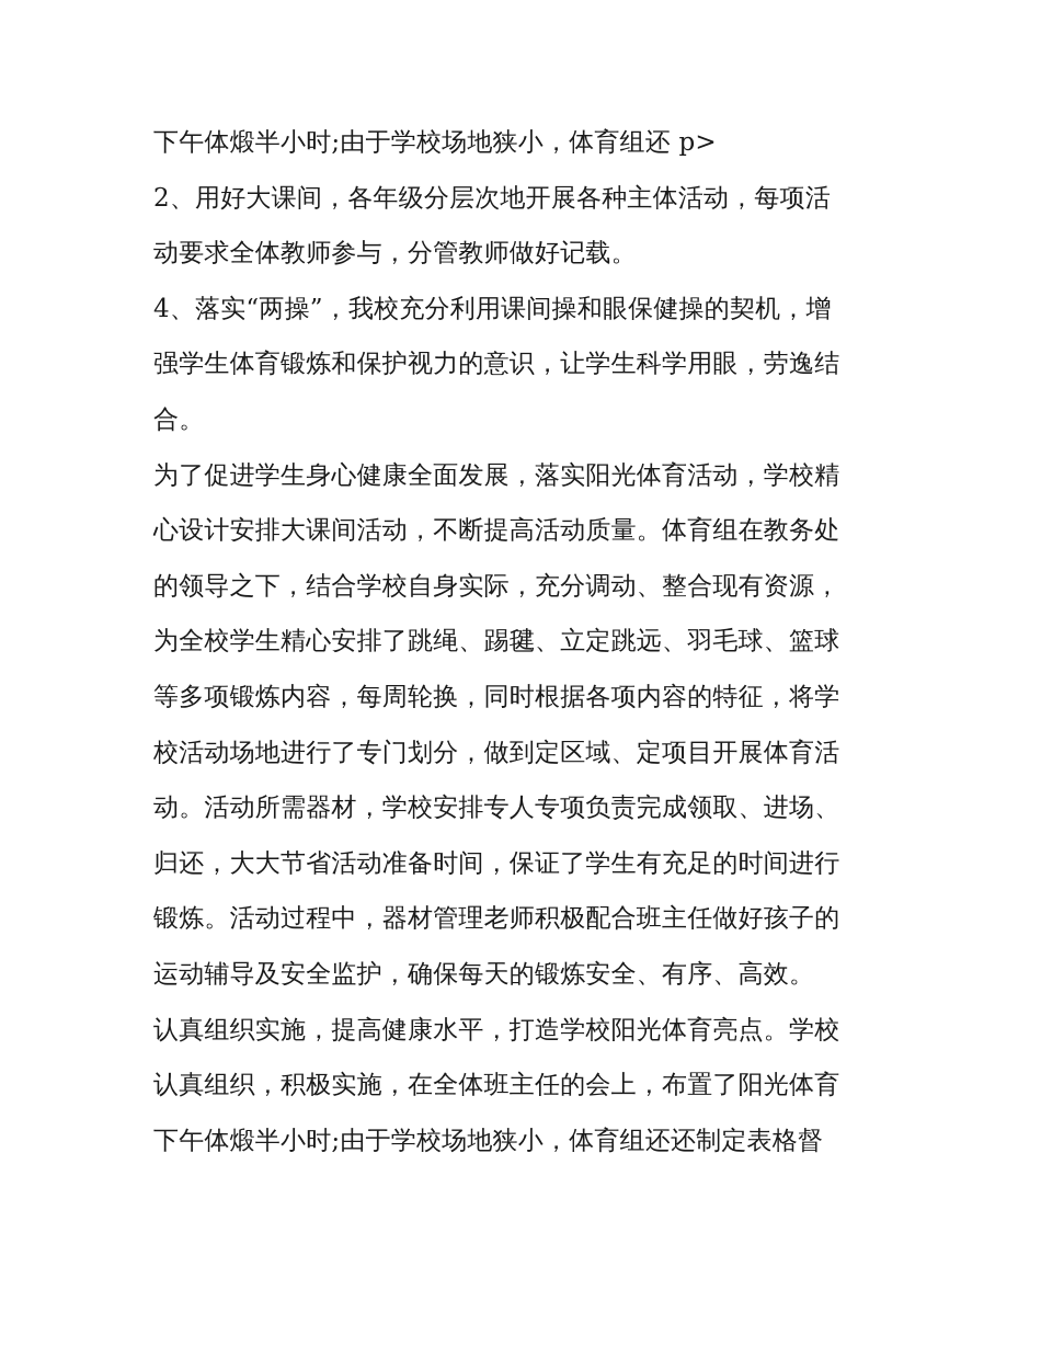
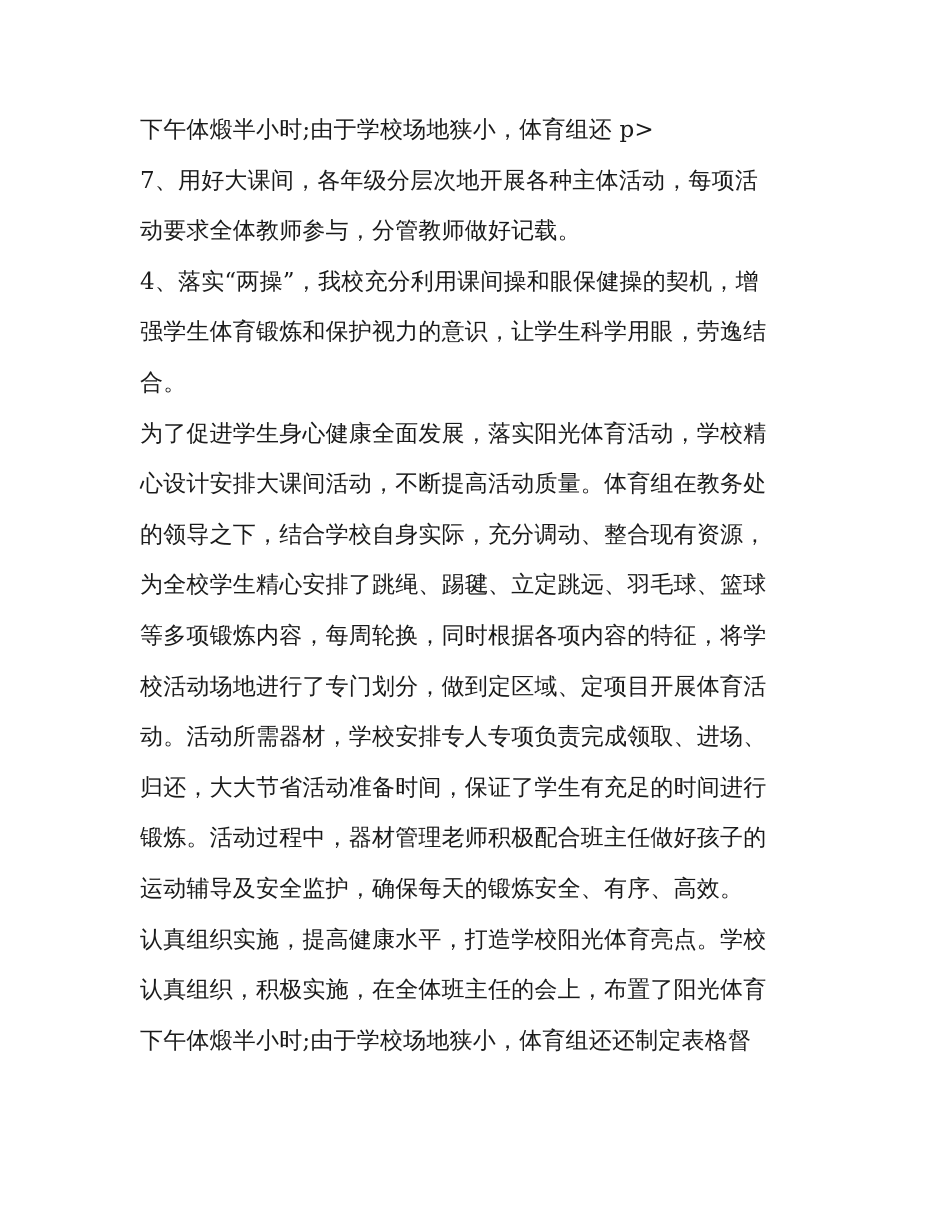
  下午体煅半小时;由于学校场地狭小，体育组还 p>
- 2、用好大课间，各年级分层次地开展各种主体活动，每项活
+ 7、用好大课间，各年级分层次地开展各种主体活动，每项活
  动要求全体教师参与，分管教师做好记载。
  4、落实“两操”，我校充分利用课间操和眼保健操的契机，增
  强学生体育锻炼和保护视力的意识，让学生科学用眼，劳逸结
  合。
  为了促进学生身心健康全面发展，落实阳光体育活动，学校精
  心设计安排大课间活动，不断提高活动质量。体育组在教务处
  的领导之下，结合学校自身实际，充分调动、整合现有资源，
  为全校学生精心安排了跳绳、踢毽、立定跳远、羽毛球、篮球
  等多项锻炼内容，每周轮换，同时根据各项内容的特征，将学
  校活动场地进行了专门划分，做到定区域、定项目开展体育活
  动。活动所需器材，学校安排专人专项负责完成领取、进场、
  归还，大大节省活动准备时间，保证了学生有充足的时间进行
  锻炼。活动过程中，器材管理老师积极配合班主任做好孩子的
  运动辅导及安全监护，确保每天的锻炼安全、有序、高效。
  认真组织实施，提高健康水平，打造学校阳光体育亮点。学校
  认真组织，积极实施，在全体班主任的会上，布置了阳光体育
  下午体煅半小时;由于学校场地狭小，体育组还还制定表格督
